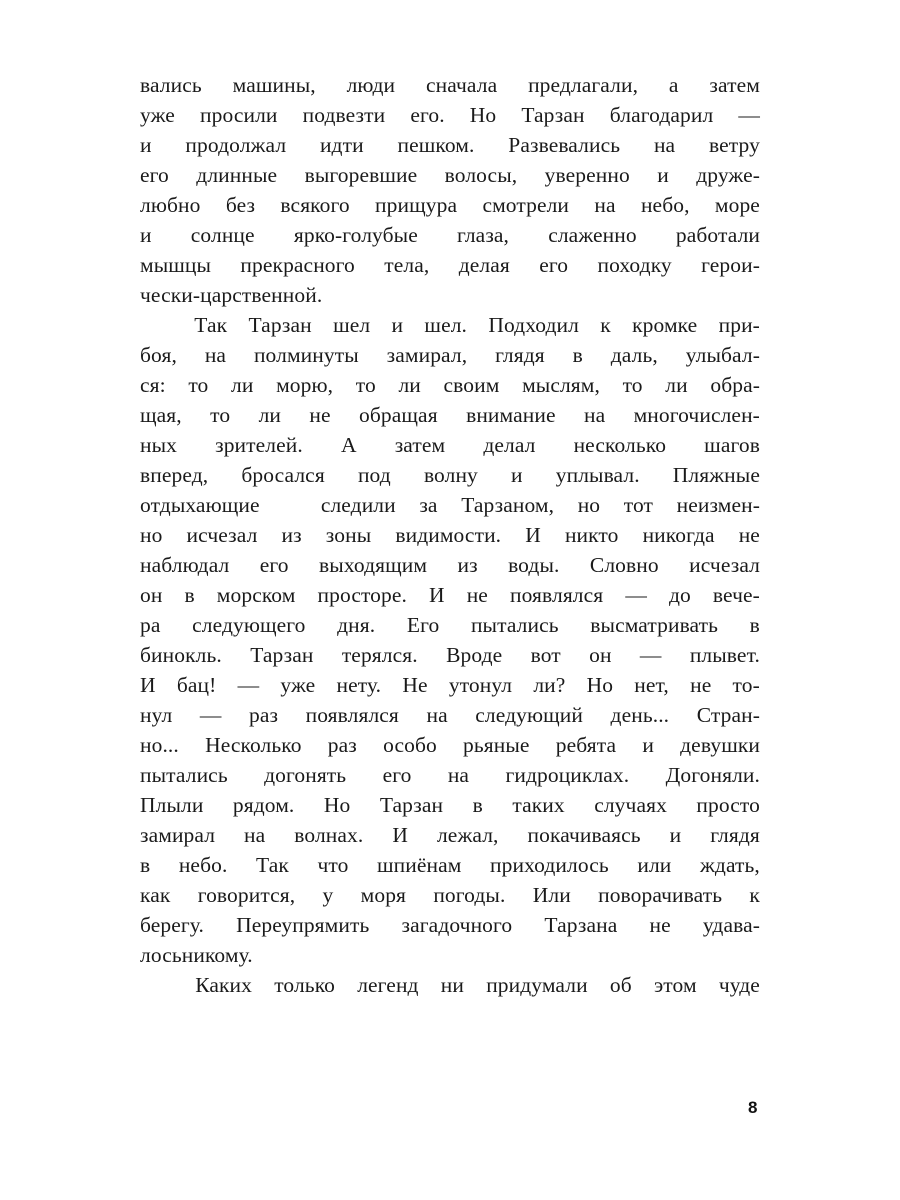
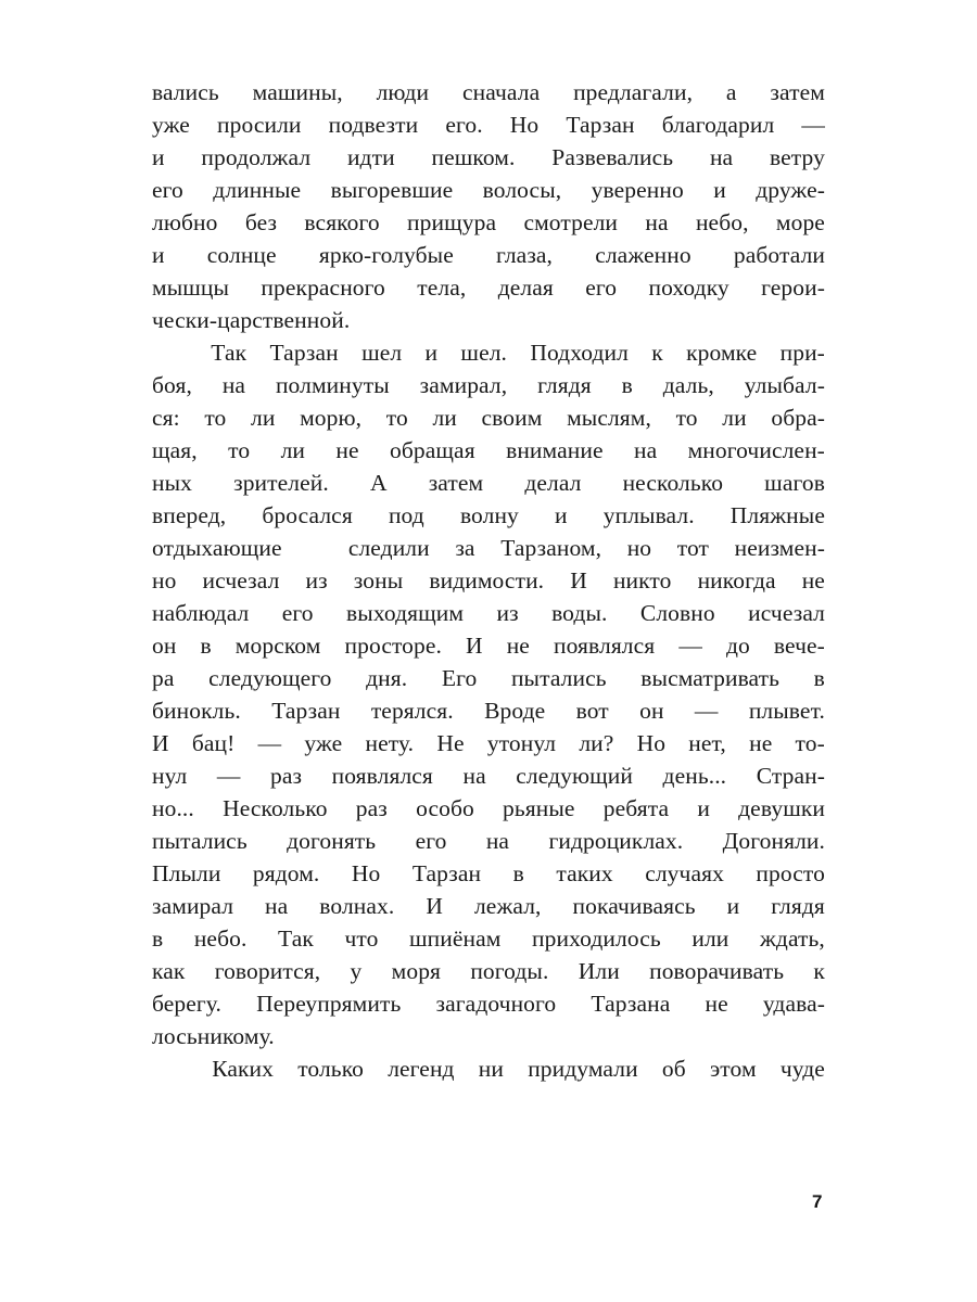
  вались
  машины,
  люди
  сначала
  предлагали,
  а
  затем
  уже
  просили
  подвезти
  его.
  Но
  Тарзан
  благодарил
  —
  и
  продолжал
  идти
  пешком.
  Развевались
  на
  ветру
  его
  длинные
  выгоревшие
  волосы,
  уверенно
  и
  друже-
  любно
  без
  всякого
  прищура
  смотрели
  на
  небо,
  море
  и
  солнце
  ярко-голубые
  глаза,
  слаженно
  работали
  мышцы
  прекрасного
  тела,
  делая
  его
  походку
  герои-
  чески-царственной.
  Так
  Тарзан
  шел
  и
  шел.
  Подходил
  к
  кромке
  при-
  боя,
  на
  полминуты
  замирал,
  глядя
  в
  даль,
  улыбал-
  ся:
  то
  ли
  морю,
  то
  ли
  своим
  мыслям,
  то
  ли
  обра-
  щая,
  то
  ли
  не
  обращая
  внимание
  на
  многочислен-
  ных
  зрителей.
  А
  затем
  делал
  несколько
  шагов
  вперед,
  бросался
  под
  волну
  и
  уплывал.
  Пляжные
  отдыхающие
  следили
  за
  Тарзаном,
  но
  тот
  неизмен-
  но
  исчезал
  из
  зоны
  видимости.
  И
  никто
  никогда
  не
  наблюдал
  его
  выходящим
  из
  воды.
  Словно
  исчезал
  он
  в
  морском
  просторе.
  И
  не
  появлялся
  —
  до
  вече-
  ра
  следующего
  дня.
  Его
  пытались
  высматривать
  в
  бинокль.
  Тарзан
  терялся.
  Вроде
  вот
  он
  —
  плывет.
  И
  бац!
  —
  уже
  нету.
  Не
  утонул
  ли?
  Но
  нет,
  не
  то-
  нул
  —
  раз
  появлялся
  на
  следующий
  день...
  Стран-
  но...
  Несколько
  раз
  особо
  рьяные
  ребята
  и
  девушки
  пытались
  догонять
  его
  на
  гидроциклах.
  Догоняли.
  Плыли
  рядом.
  Но
  Тарзан
  в
  таких
  случаях
  просто
  замирал
  на
  волнах.
  И
  лежал,
  покачиваясь
  и
  глядя
  в
  небо.
  Так
  что
  шпиёнам
  приходилось
  или
  ждать,
  как
  говорится,
  у
  моря
  погоды.
  Или
  поворачивать
  к
  берегу.
  Переупрямить
  загадочного
  Тарзана
  не
  удава-
  лось
  никому.
  Каких
  только
  легенд
  ни
  придумали
  об
  этом
  чуде
- 8
+ 7
